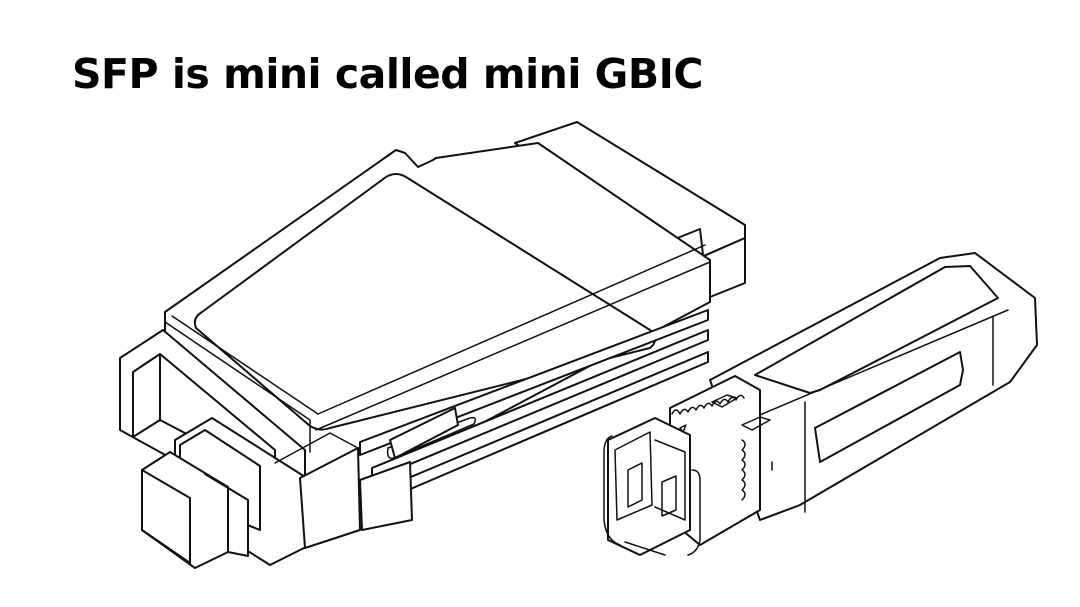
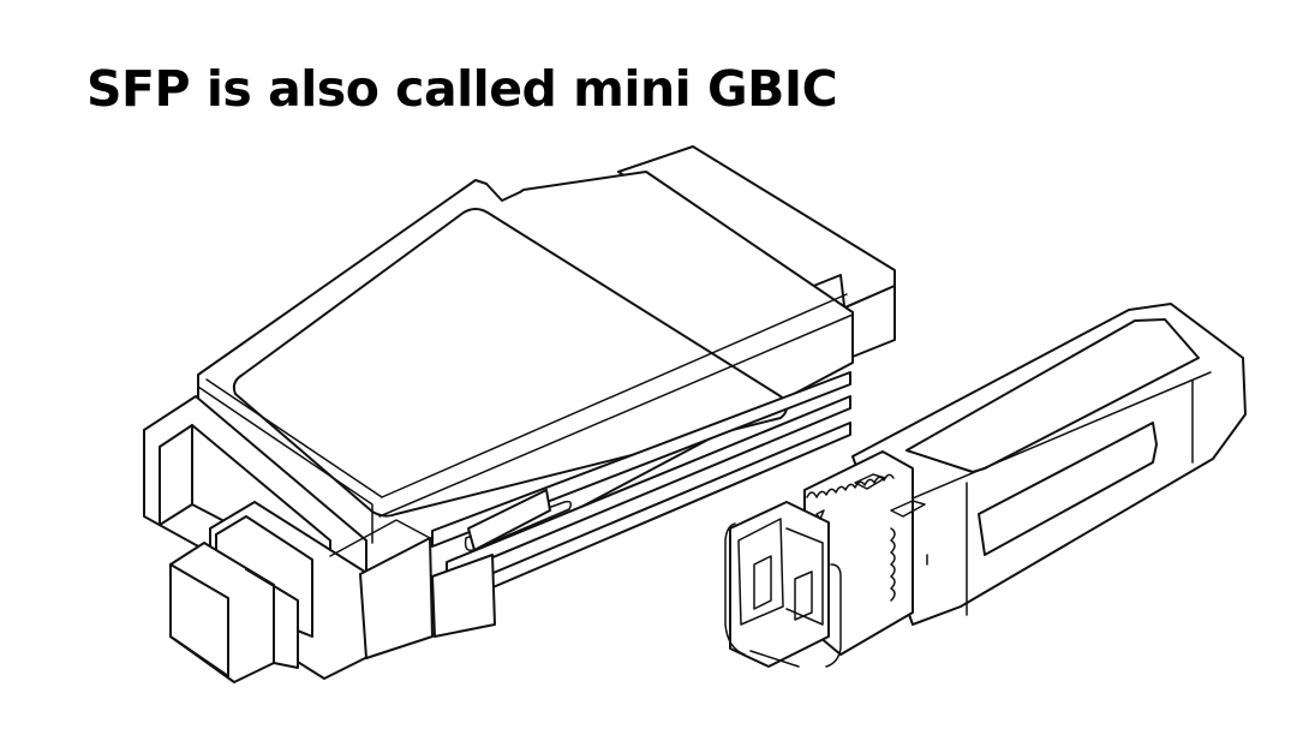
- SFP is mini called mini GBIC
+ SFP is also called mini GBIC
